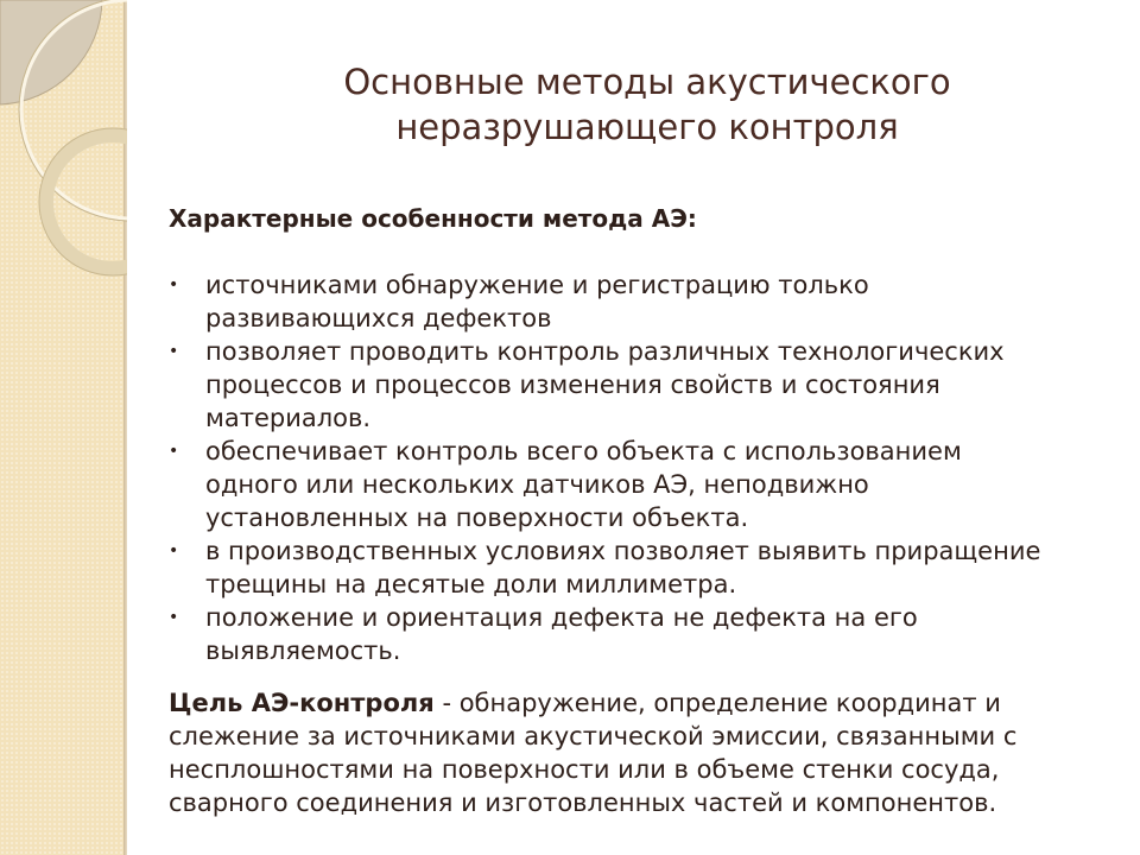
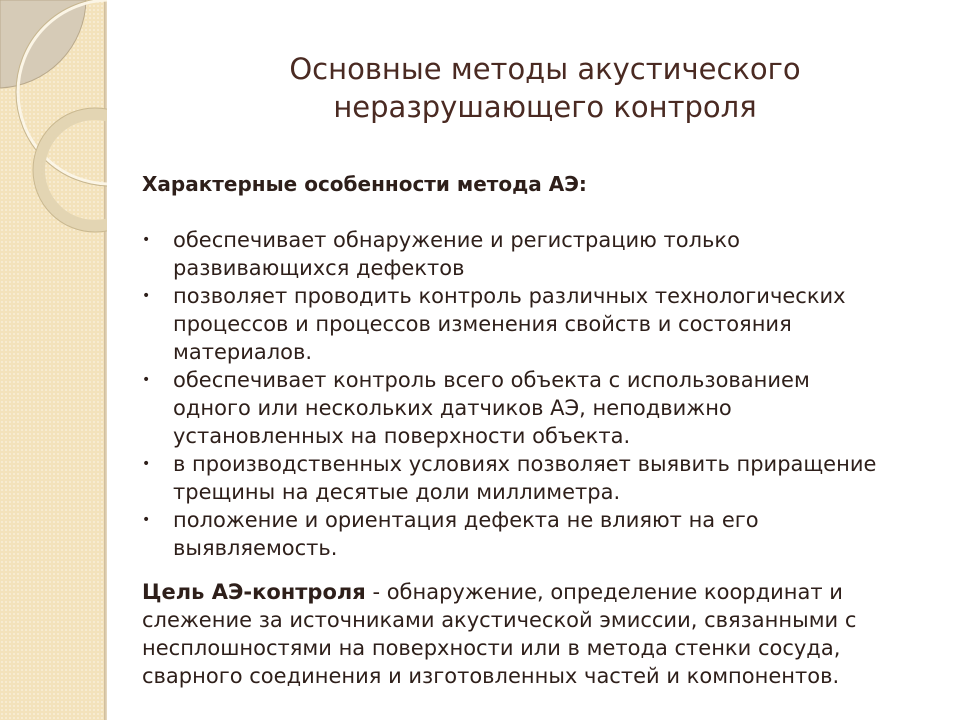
  Основные методы акустического
  неразрушающего контроля
  Характерные особенности метода АЭ:
  •
- источниками обнаружение и регистрацию только развивающихся дефектов
+ обеспечивает обнаружение и регистрацию только развивающихся дефектов
  •
  позволяет проводить контроль различных технологических процессов и процессов изменения свойств и состояния материалов.
  •
  обеспечивает контроль всего объекта с использованием одного или нескольких датчиков АЭ, неподвижно установленных на поверхности объекта.
  •
  в производственных условиях позволяет выявить приращение трещины на десятые доли миллиметра.
  •
- положение и ориентация дефекта не дефекта на его выявляемость.
+ положение и ориентация дефекта не влияют на его выявляемость.
- Цель АЭ-контроля - обнаружение, определение координат и слежение за источниками акустической эмиссии, связанными с несплошностями на поверхности или в объеме стенки сосуда, сварного соединения и изготовленных частей и компонентов.
+ Цель АЭ-контроля - обнаружение, определение координат и слежение за источниками акустической эмиссии, связанными с несплошностями на поверхности или в метода стенки сосуда, сварного соединения и изготовленных частей и компонентов.
